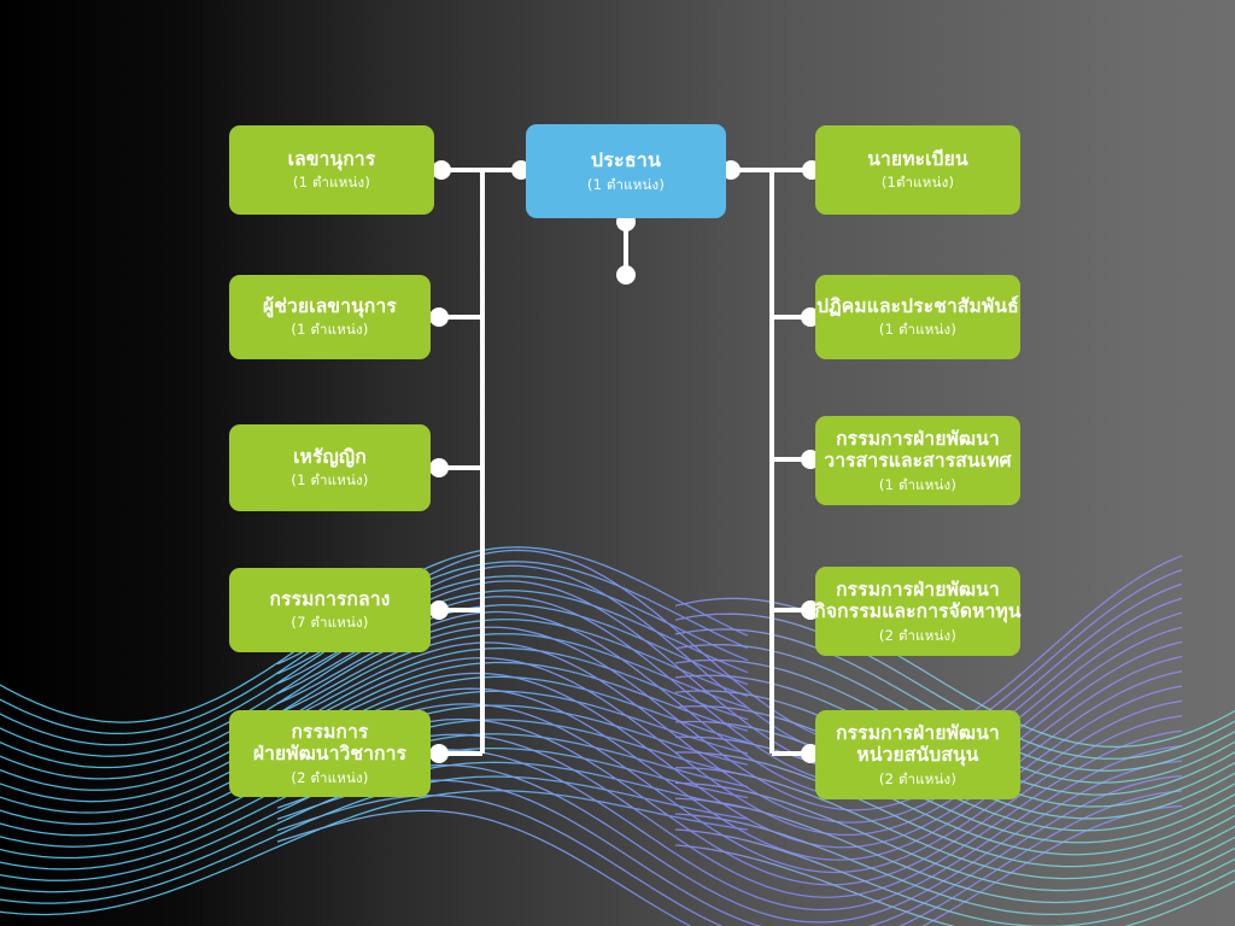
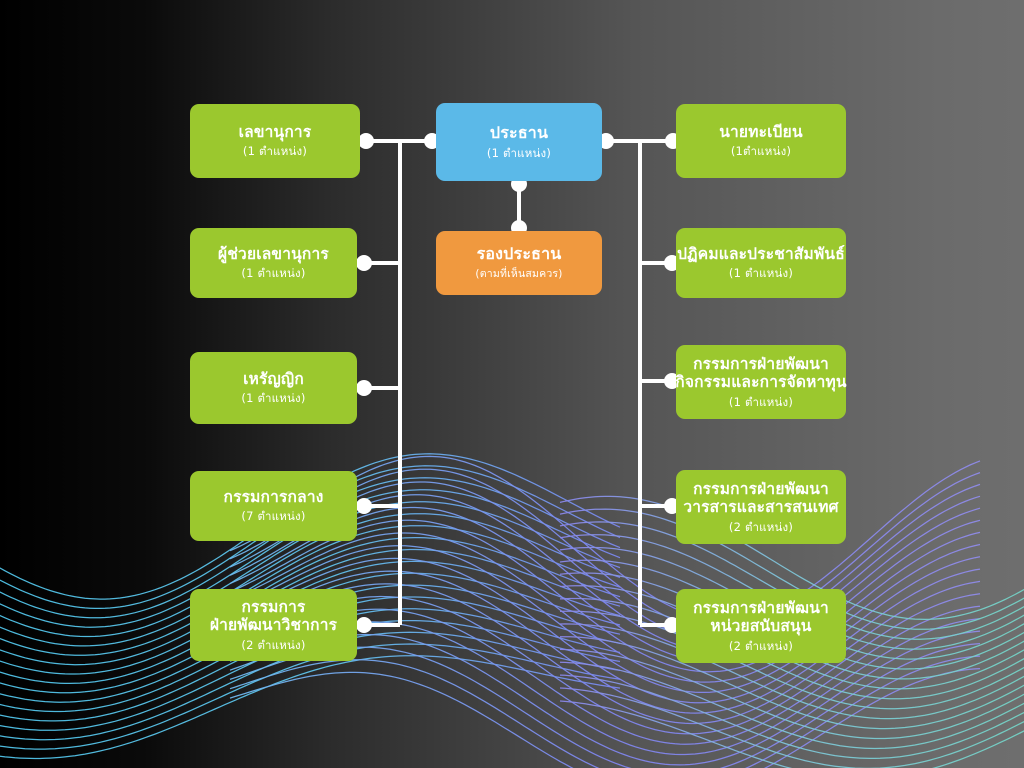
  ประธาน
  (1 ตำแหน่ง)
+ รองประธาน
+ (ตามที่เห็นสมควร)
  เลขานุการ
  (1 ตำแหน่ง)
  ผู้ช่วยเลขานุการ
  (1 ตำแหน่ง)
  เหรัญญิก
  (1 ตำแหน่ง)
  กรรมการกลาง
  (7 ตำแหน่ง)
  กรรมการ
  ฝ่ายพัฒนาวิชาการ
  (2 ตำแหน่ง)
  นายทะเบียน
  (1ตำแหน่ง)
  ปฏิคมและประชาสัมพันธ์
  (1 ตำแหน่ง)
  กรรมการฝ่ายพัฒนา
- วารสารและสารสนเทศ
+ กิจกรรมและการจัดหาทุน
  (1 ตำแหน่ง)
  กรรมการฝ่ายพัฒนา
- กิจกรรมและการจัดหาทุน
+ วารสารและสารสนเทศ
  (2 ตำแหน่ง)
  กรรมการฝ่ายพัฒนา
  หน่วยสนับสนุน
  (2 ตำแหน่ง)
